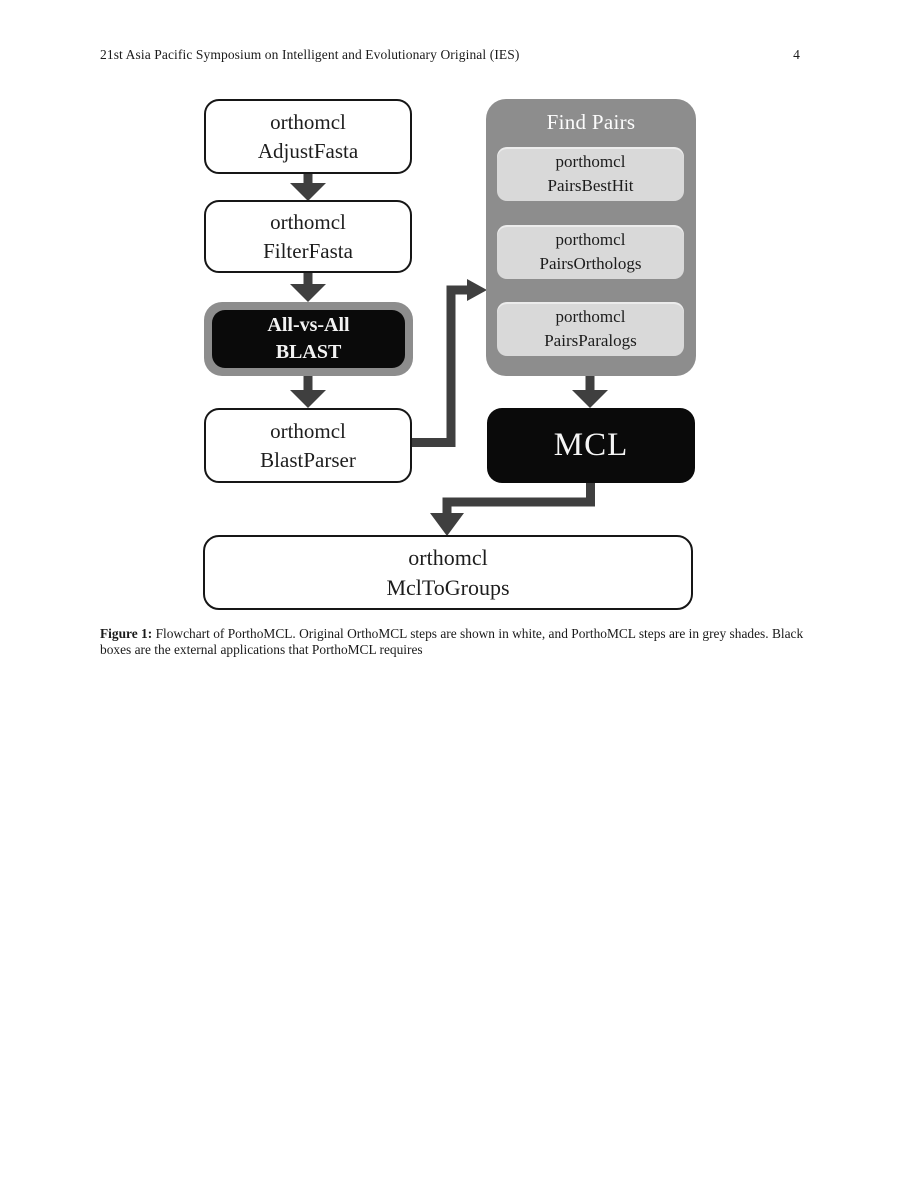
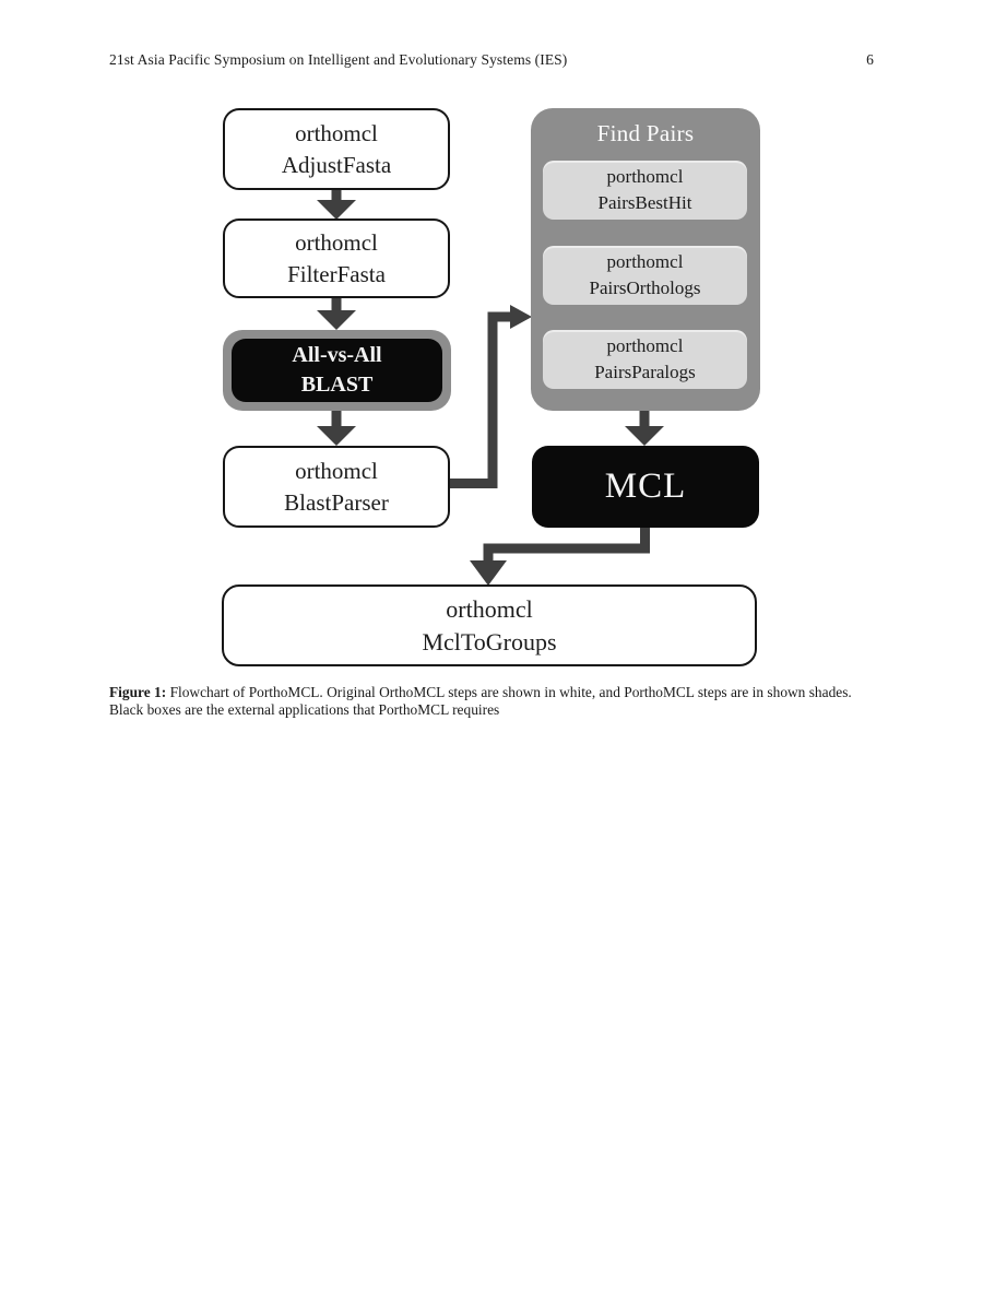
- 21st Asia Pacific Symposium on Intelligent and Evolutionary Original (IES)
+ 21st Asia Pacific Symposium on Intelligent and Evolutionary Systems (IES)
- 4
+ 6
  orthomcl
  AdjustFasta
  orthomcl
  FilterFasta
  All-vs-All
  BLAST
  orthomcl
  BlastParser
  Find Pairs
  porthomcl
  PairsBestHit
  porthomcl
  PairsOrthologs
  porthomcl
  PairsParalogs
  MCL
  orthomcl
  MclToGroups
- Figure 1: Flowchart of PorthoMCL. Original OrthoMCL steps are shown in white, and PorthoMCL steps are in grey shades. Black boxes are the external applications that PorthoMCL requires
+ Figure 1: Flowchart of PorthoMCL. Original OrthoMCL steps are shown in white, and PorthoMCL steps are in shown shades. Black boxes are the external applications that PorthoMCL requires
